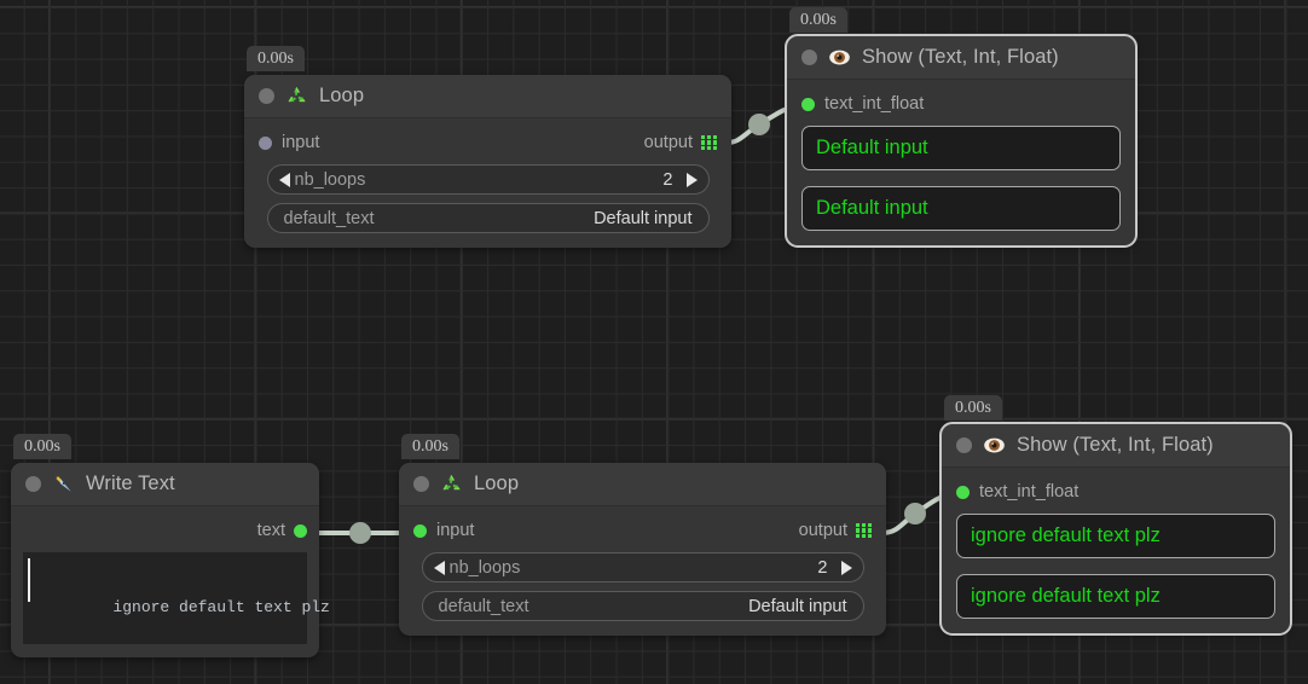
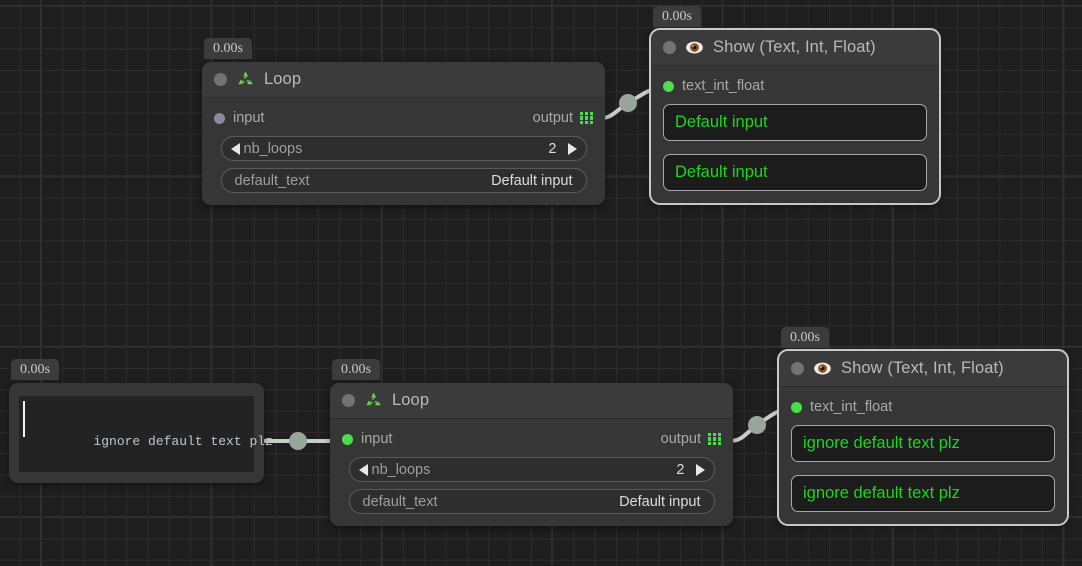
  0.00s
  Loop
  input
  output
  nb_loops
  2
  default_text
  Default input
  0.00s
  Show (Text, Int, Float)
  text_int_float
  Default input
  Default input
  0.00s
- Write Text
- text
  ignore default text plz
  0.00s
  Loop
  input
  output
  nb_loops
  2
  default_text
  Default input
  0.00s
  Show (Text, Int, Float)
  text_int_float
  ignore default text plz
  ignore default text plz
